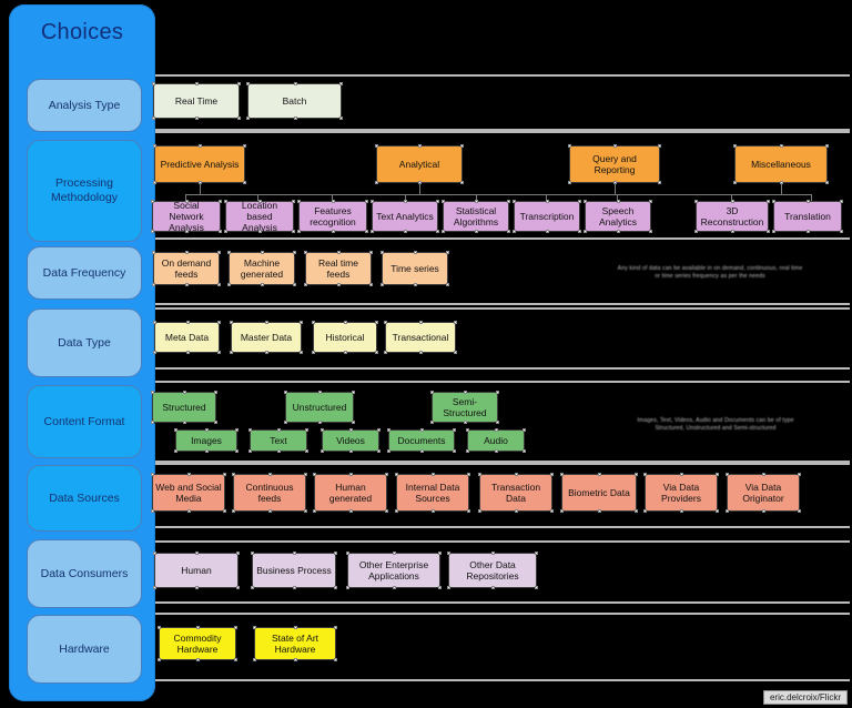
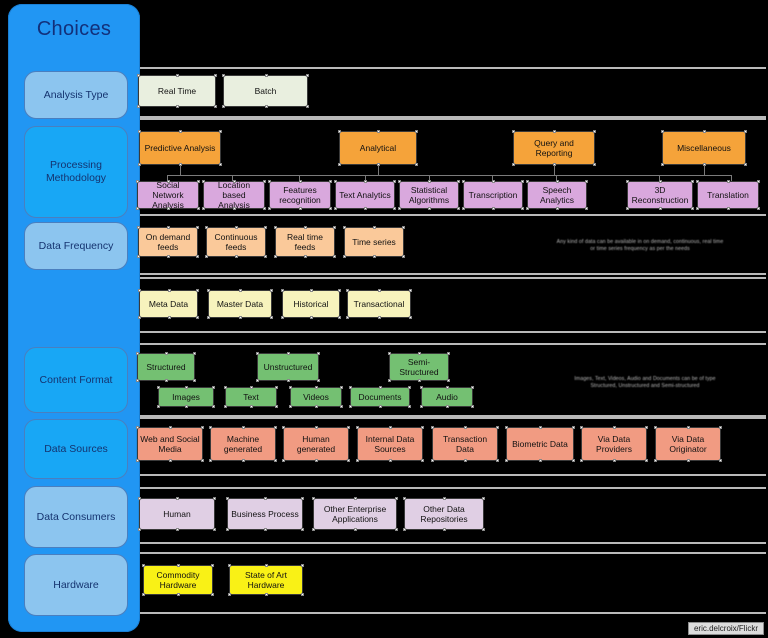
  Choices
  Analysis Type
  Processing Methodology
  Data Frequency
- Data Type
  Content Format
  Data Sources
  Data Consumers
  Hardware
  Real Time
  Batch
  Predictive Analysis
  Analytical
  Query and Reporting
  Miscellaneous
  Social Network Analysis
  Location based Analysis
  Features recognition
  Text Analytics
  Statistical Algorithms
  Transcription
  Speech Analytics
  3D Reconstruction
  Translation
  On demand feeds
- Machine generated
+ Continuous feeds
  Real time feeds
  Time series
  Meta Data
  Master Data
  Historical
  Transactional
  Structured
  Unstructured
  Semi-Structured
  Images
  Text
  Videos
  Documents
  Audio
  Web and Social Media
- Continuous feeds
+ Machine generated
  Human generated
  Internal Data Sources
  Transaction Data
  Biometric Data
  Via Data Providers
  Via Data Originator
  Human
  Business Process
  Other Enterprise Applications
  Other Data Repositories
  Commodity Hardware
  State of Art Hardware
  eric.delcroix/Flickr
